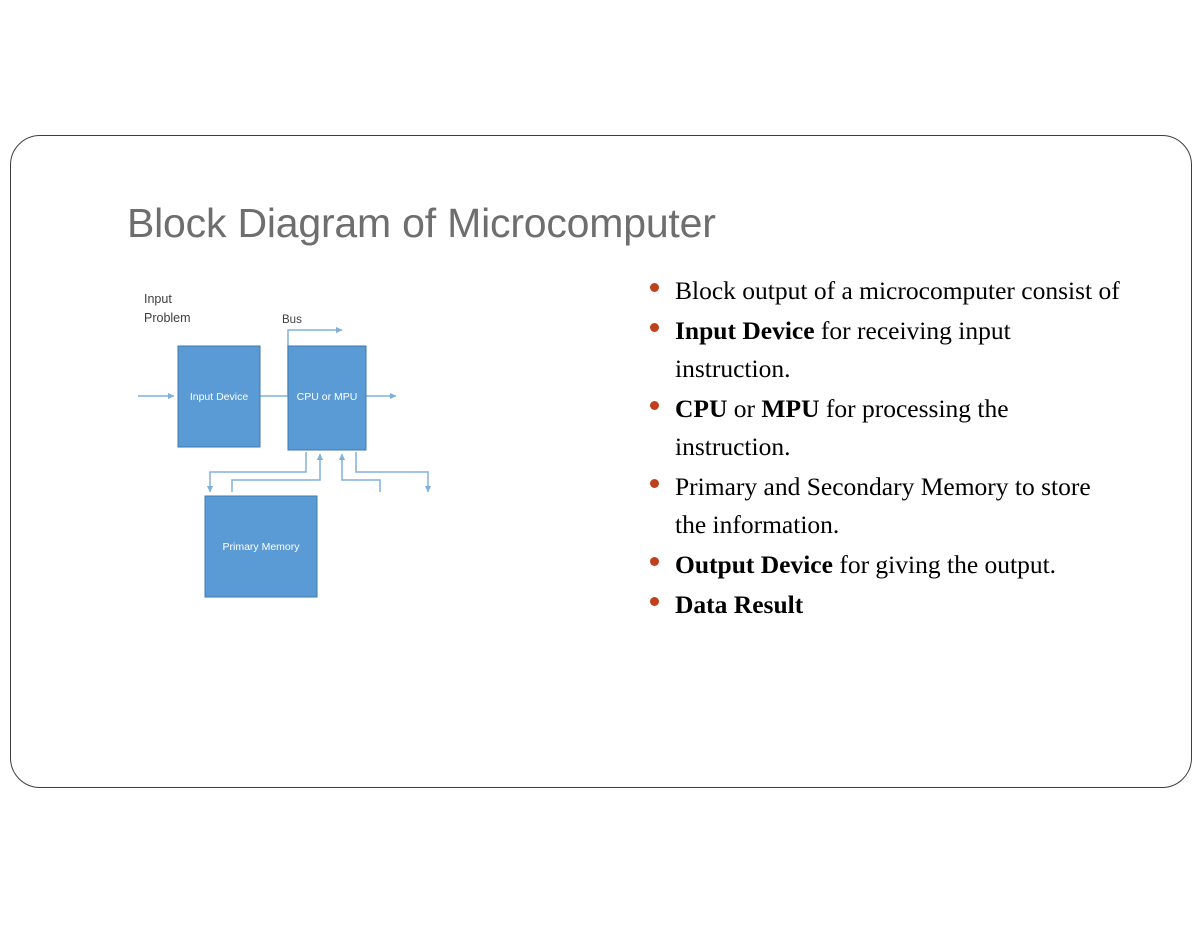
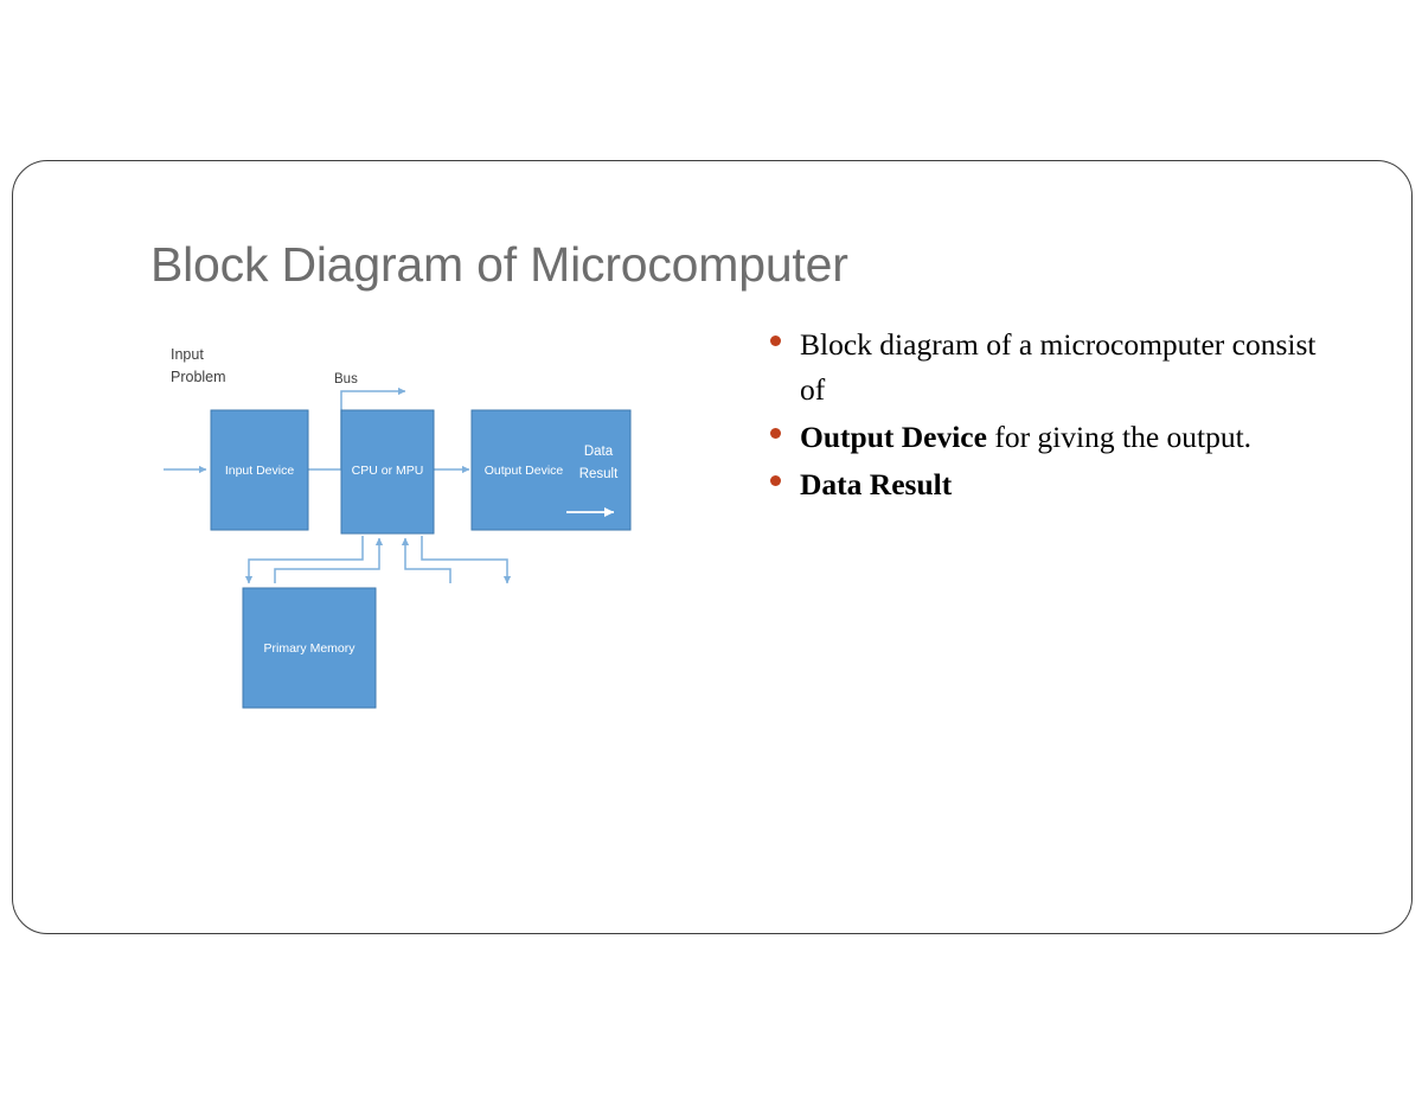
  Block Diagram of Microcomputer
  Input
  Problem
  Bus
  Input Device
  CPU or MPU
+ Output Device
+ Data
+ Result
  Primary Memory
- Block output of a microcomputer consist of
+ Block diagram of a microcomputer consist of
- Input Device for receiving input instruction.
- CPU or MPU for processing the instruction.
- Primary and Secondary Memory to store the information.
  Output Device for giving the output.
  Data Result
